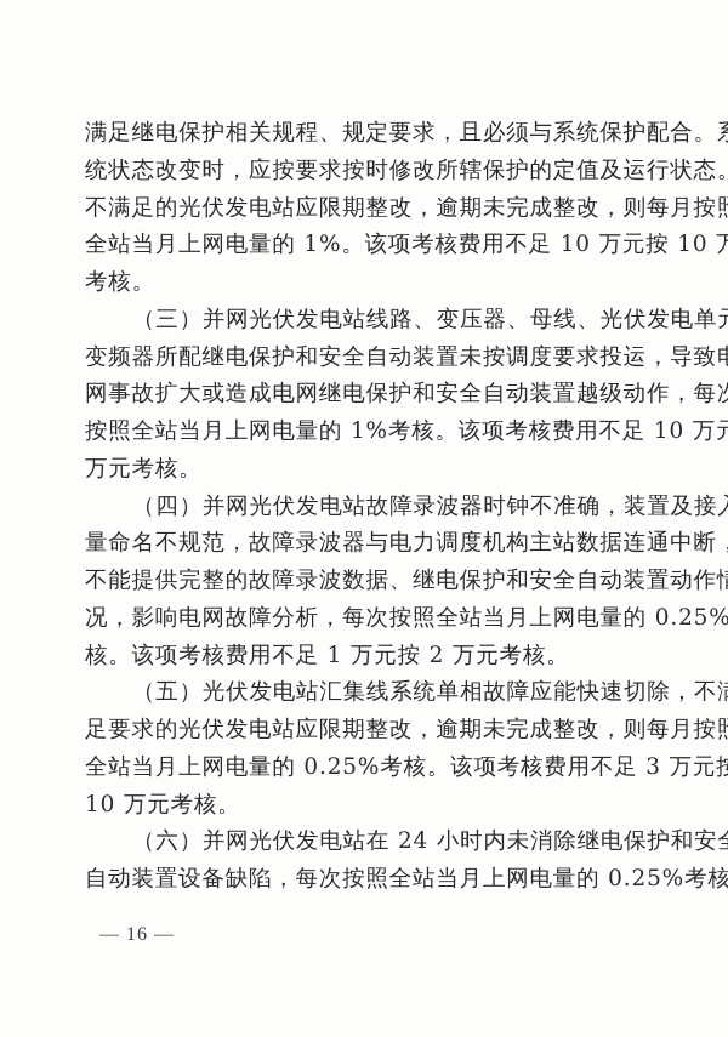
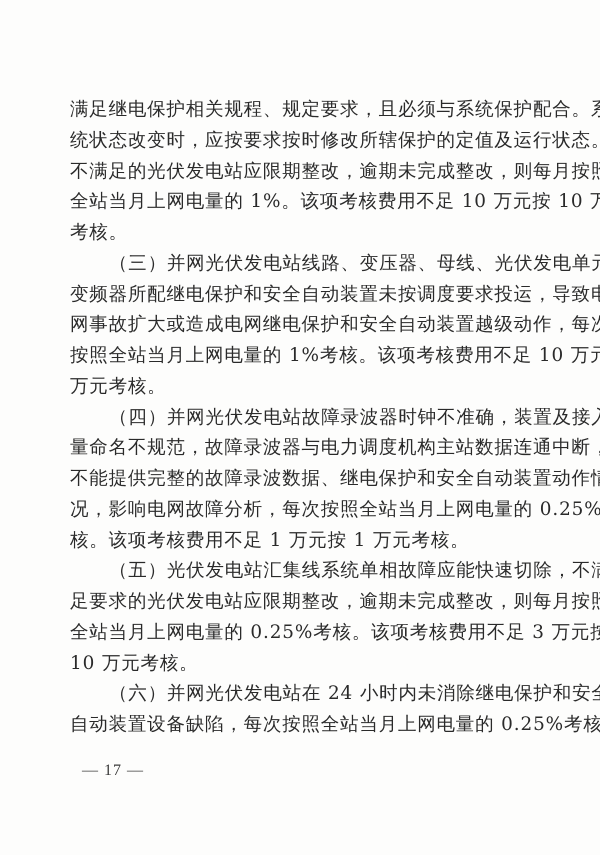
  满足继电保护相关规程、规定要求，且必须与系统保护配合。
  统状态改变时，应按要求按时修改所辖保护的定值及运行状态
  不满足的光伏发电站应限期整改，逾期未完成整改，则每月按
  全站当月上网电量的 1%。该项考核费用不足 10 万元按 10
  考核。
  （三）并网光伏发电站线路、变压器、母线、光伏发电单
  变频器所配继电保护和安全自动装置未按调度要求投运，导致
  网事故扩大或造成电网继电保护和安全自动装置越级动作，每
  按照全站当月上网电量的 1%考核。该项考核费用不足 10 万
  万元考核。
  （四）并网光伏发电站故障录波器时钟不准确，装置及接
  量命名不规范，故障录波器与电力调度机构主站数据连通中断
  不能提供完整的故障录波数据、继电保护和安全自动装置动作
  况，影响电网故障分析，每次按照全站当月上网电量的 0.25%
- 核。该项考核费用不足 1 万元按 2 万元考核。
+ 核。该项考核费用不足 1 万元按 1 万元考核。
  （五）光伏发电站汇集线系统单相故障应能快速切除，不
  足要求的光伏发电站应限期整改，逾期未完成整改，则每月按
  全站当月上网电量的 0.25%考核。该项考核费用不足 3 万元
  10 万元考核。
  （六）并网光伏发电站在 24 小时内未消除继电保护和安
  自动装置设备缺陷，每次按照全站当月上网电量的 0.25%考核
- — 16 —
+ — 17 —
